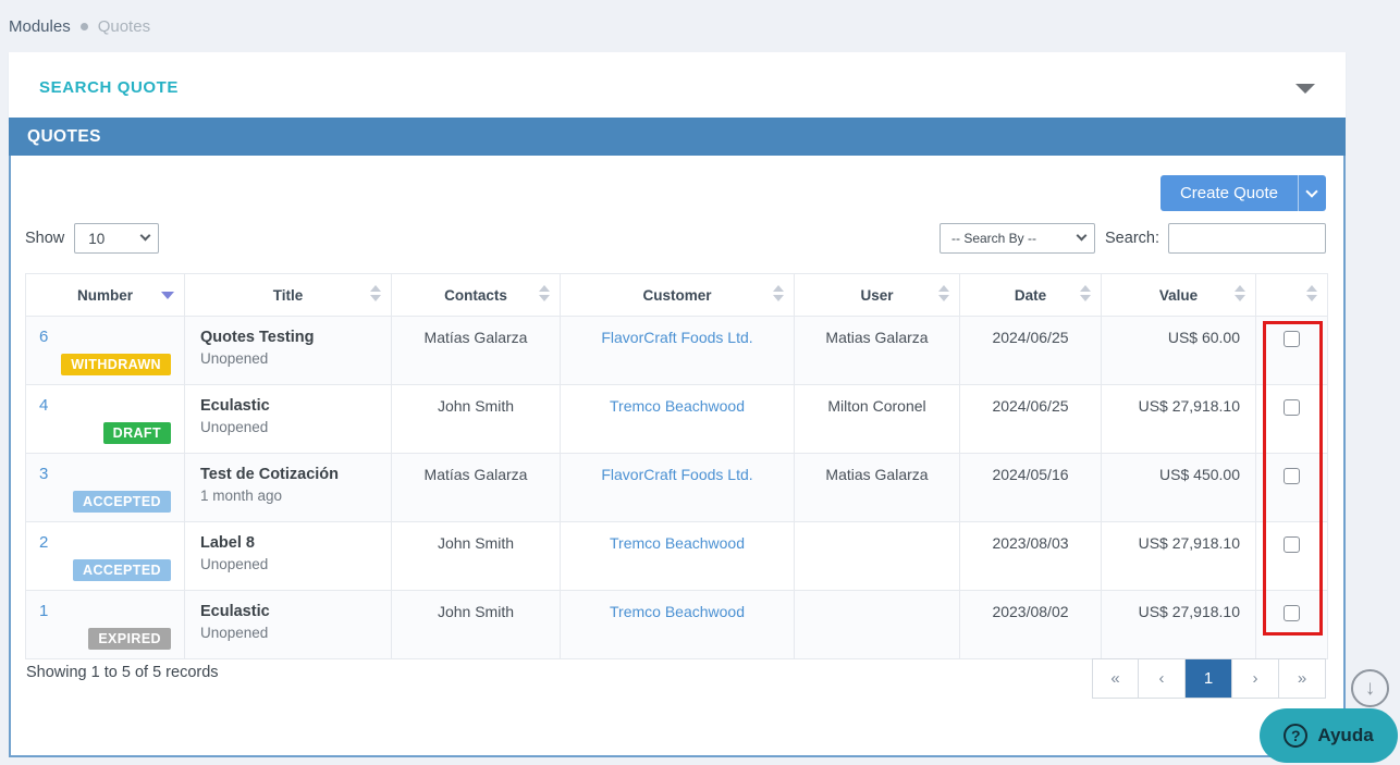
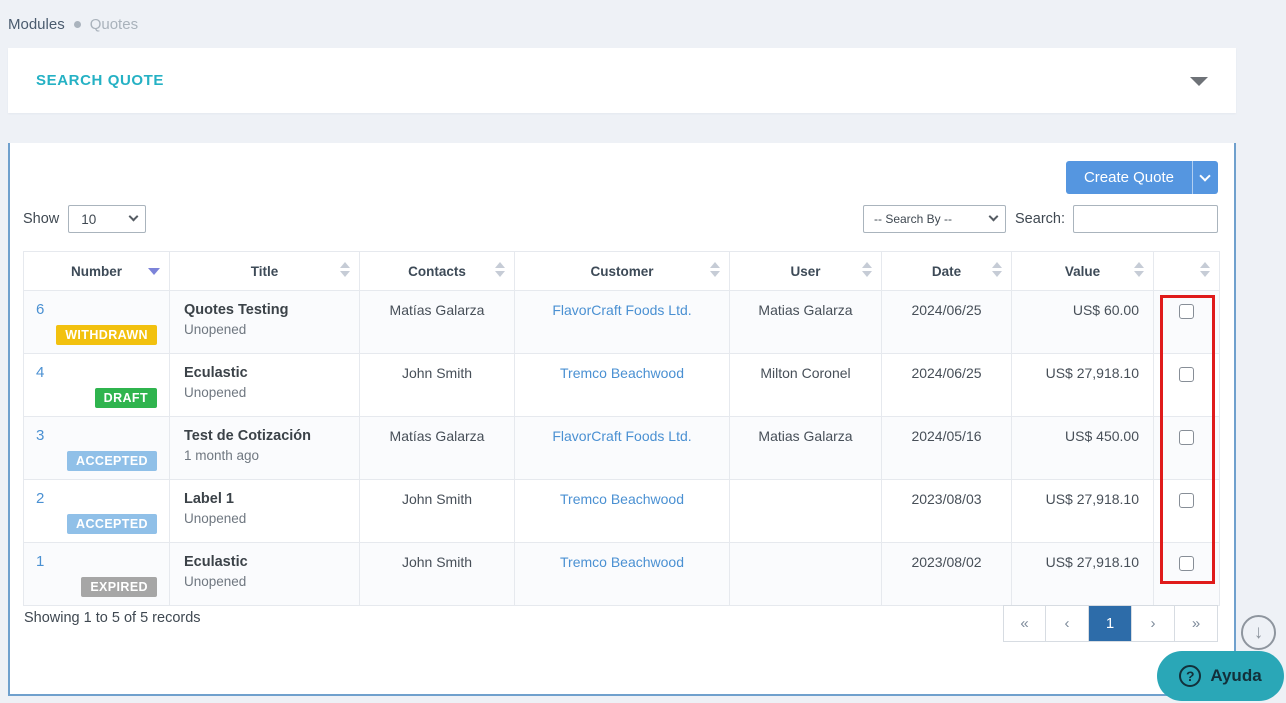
  Modules
  Quotes
  SEARCH QUOTE
- QUOTES
  Create Quote
  Show
  10
  -- Search By --
  Search:
  Number	Title	Contacts	Customer	User	Date	Value
  6WITHDRAWN	Quotes TestingUnopened	Matías Galarza	FlavorCraft Foods Ltd.	Matias Galarza	2024/06/25	US$ 60.00
  4DRAFT	EculasticUnopened	John Smith	Tremco Beachwood	Milton Coronel	2024/06/25	US$ 27,918.10
  3ACCEPTED	Test de Cotización1 month ago	Matías Galarza	FlavorCraft Foods Ltd.	Matias Galarza	2024/05/16	US$ 450.00
- 2ACCEPTED	Label 8Unopened	John Smith	Tremco Beachwood		2023/08/03	US$ 27,918.10
+ 2ACCEPTED	Label 1Unopened	John Smith	Tremco Beachwood		2023/08/03	US$ 27,918.10
  1EXPIRED	EculasticUnopened	John Smith	Tremco Beachwood		2023/08/02	US$ 27,918.10
  Showing 1 to 5 of 5 records
  «
  ‹
  1
  ›
  »
  ↓
  ?
  Ayuda
